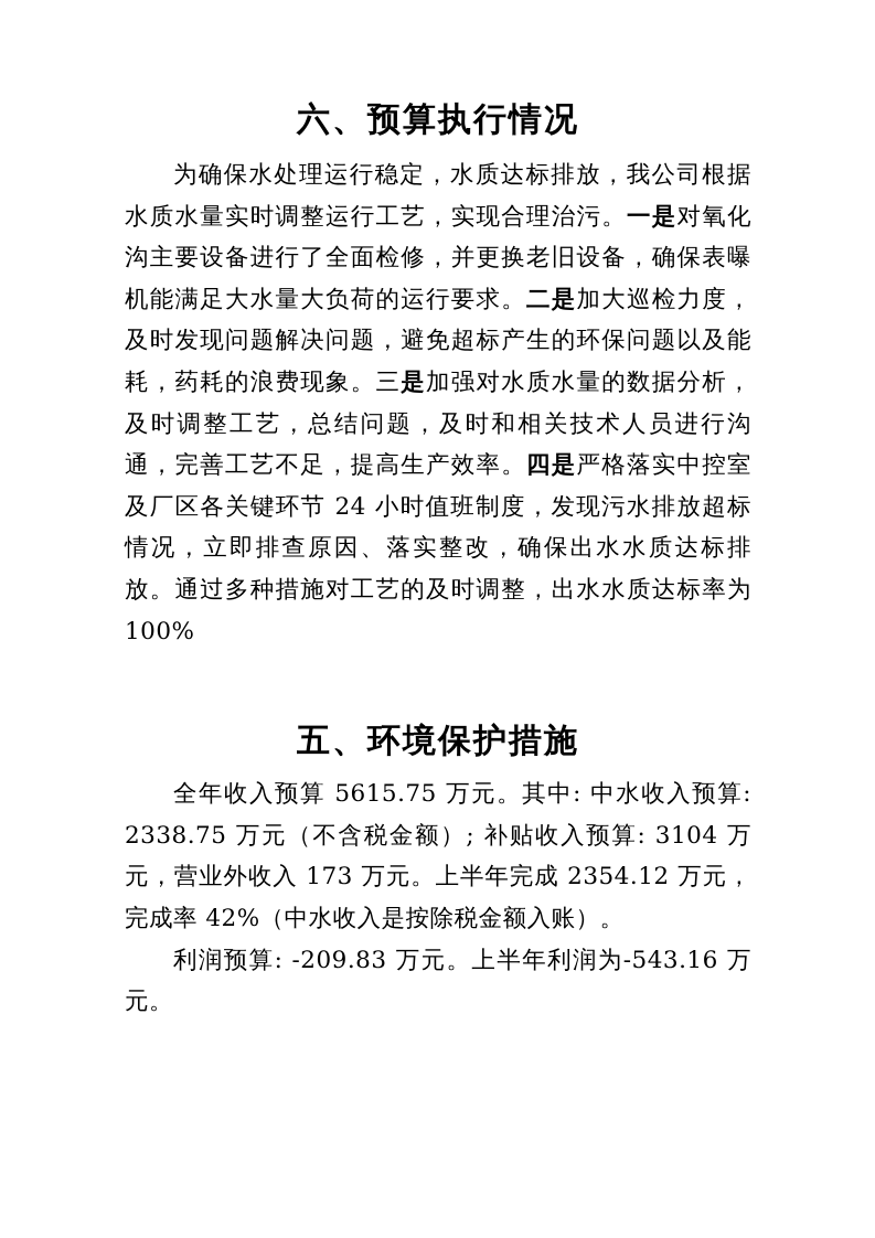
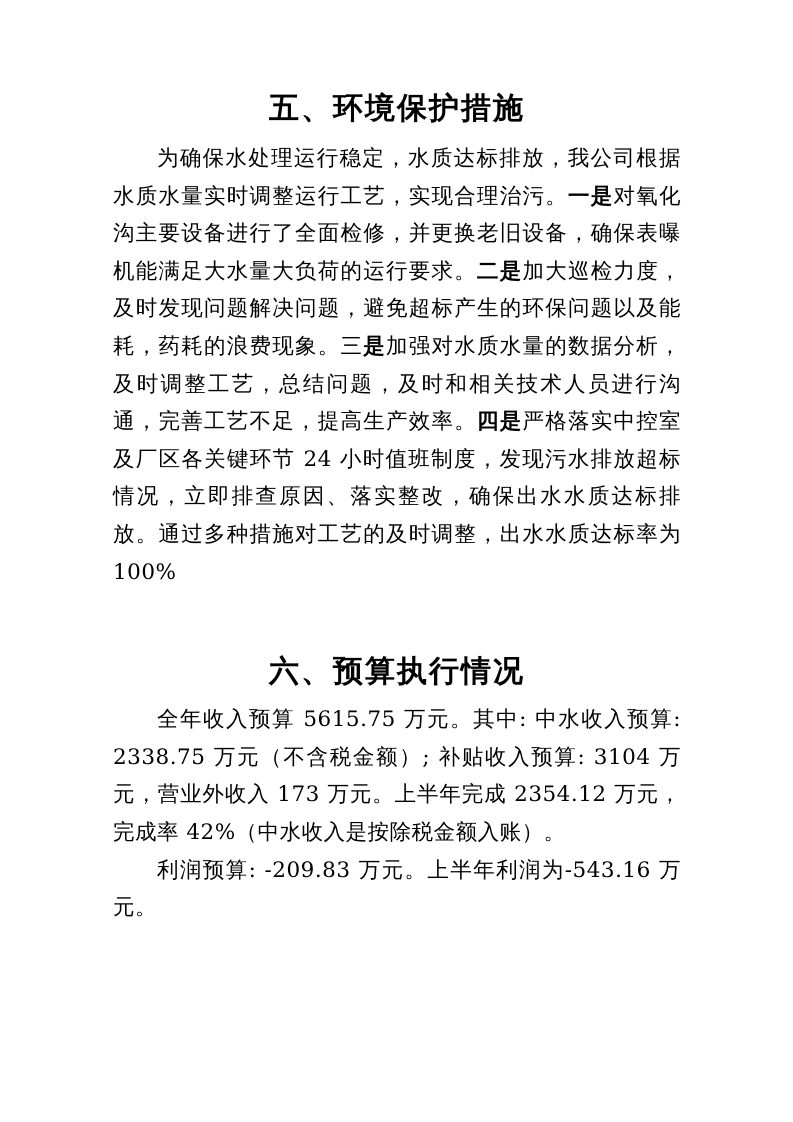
- 六、预算执行情况
+ 五、环境保护措施
  为确保水处理运行稳定，水质达标排放，我公司根据水质水量实时调整运行工艺，实现合理治污。一是对氧化沟主要设备进行了全面检修，并更换老旧设备，确保表曝机能满足大水量大负荷的运行要求。二是加大巡检力度，及时发现问题解决问题，避免超标产生的环保问题以及能耗，药耗的浪费现象。三是加强对水质水量的数据分析，及时调整工艺，总结问题，及时和相关技术人员进行沟通，完善工艺不足，提高生产效率。四是严格落实中控室及厂区各关键环节 24 小时值班制度，发现污水排放超标情况，立即排查原因、落实整改，确保出水水质达标排放。通过多种措施对工艺的及时调整，出水水质达标率为 100%
- 五、环境保护措施
+ 六、预算执行情况
  全年收入预算 5615.75 万元。其中: 中水收入预算: 2338.75 万元（不含税金额）; 补贴收入预算: 3104 万元，营业外收入 173 万元。上半年完成 2354.12 万元，完成率 42%（中水收入是按除税金额入账）。
  利润预算: -209.83 万元。上半年利润为-543.16 万元。
